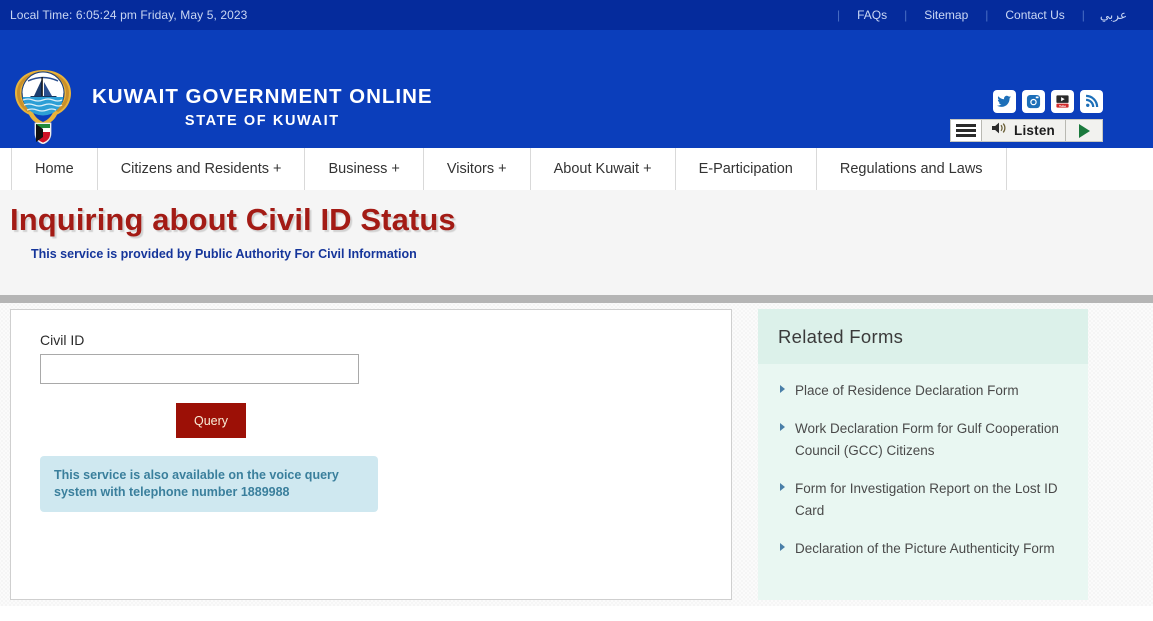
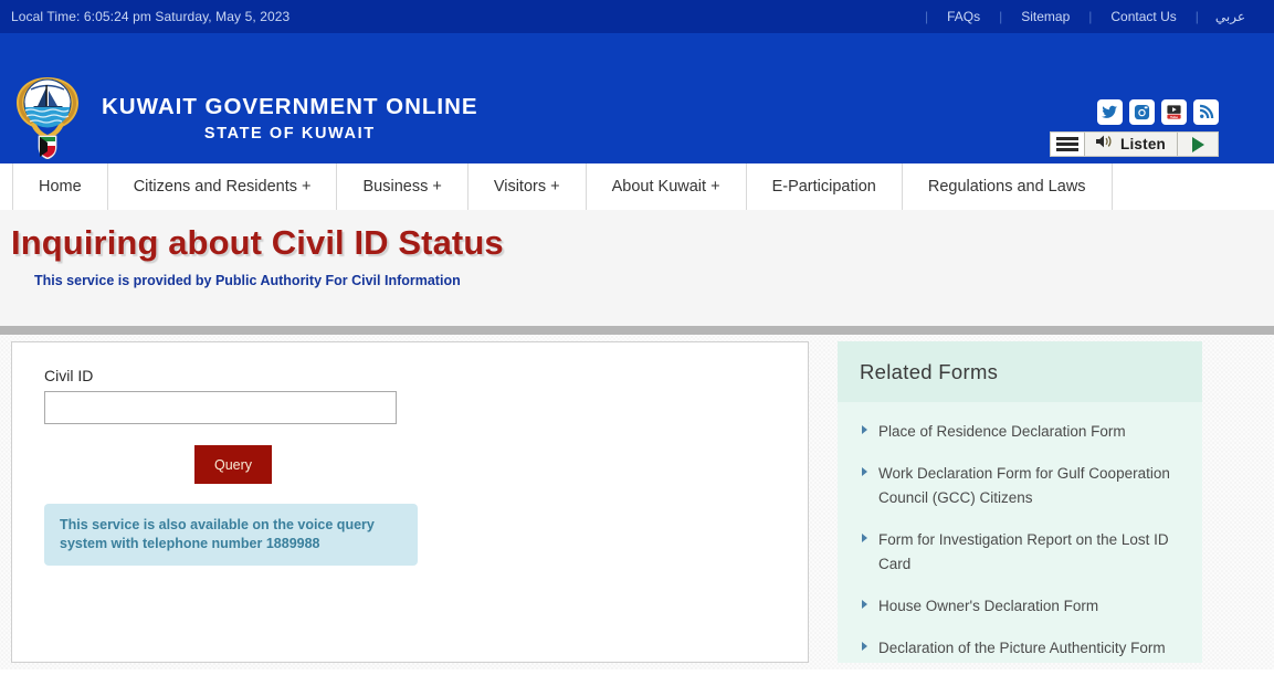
- Local Time: 6:05:24 pm Friday, May 5, 2023
+ Local Time: 6:05:24 pm Saturday, May 5, 2023
  |
  FAQs
  |
  Sitemap
  |
  Contact Us
  |
  عربي
  KUWAIT GOVERNMENT ONLINE
  STATE OF KUWAIT
  Listen
  Home
  Citizens and Residents +
  Business +
  Visitors +
  About Kuwait +
  E-Participation
  Regulations and Laws
  Inquiring about Civil ID Status
  This service is provided by Public Authority For Civil Information
  Civil ID
  Query
  This service is also available on the voice query system with telephone number 1889988
  Related Forms
  Place of Residence Declaration Form
  Work Declaration Form for Gulf Cooperation Council (GCC) Citizens
  Form for Investigation Report on the Lost ID Card
+ House Owner's Declaration Form
  Declaration of the Picture Authenticity Form
